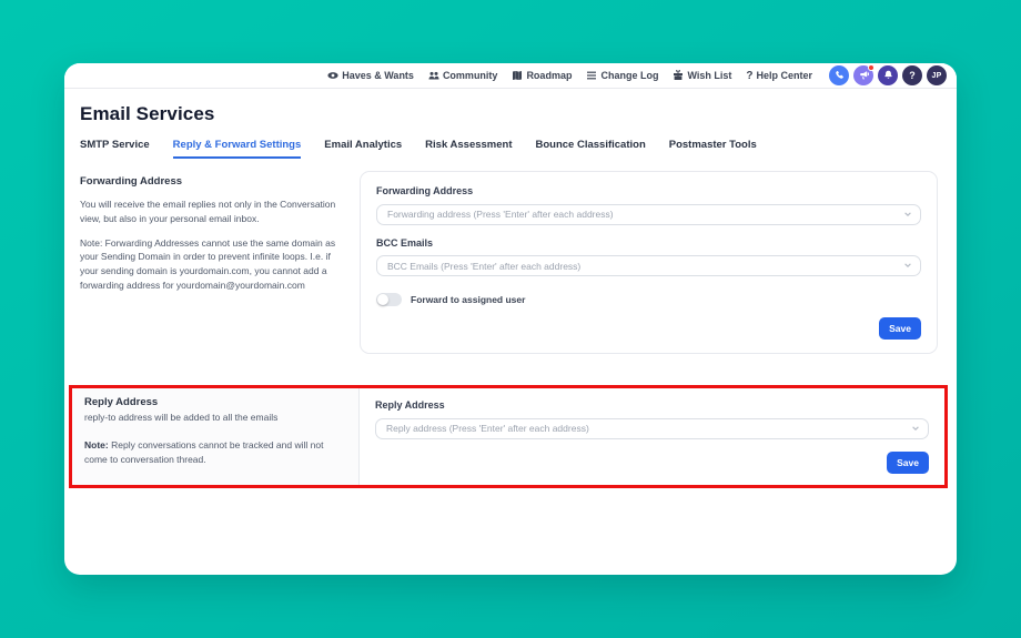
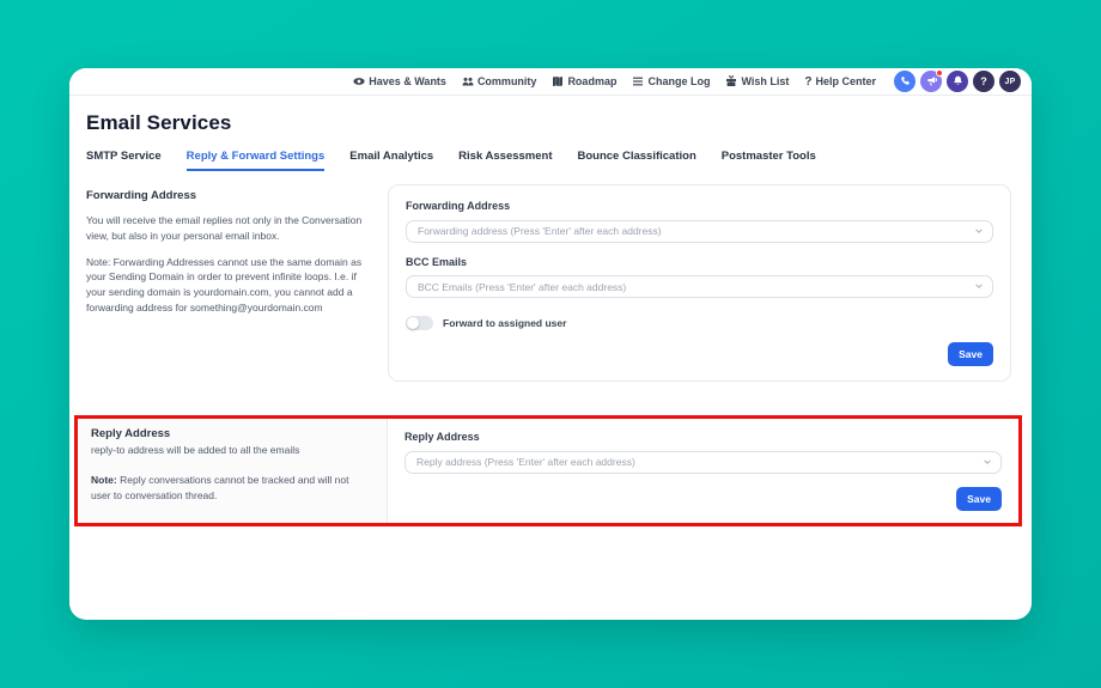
  Haves & Wants
  Community
  Roadmap
  Change Log
  Wish List
  ?
  Help Center
  ?
  Email Services
  SMTP Service
  Reply & Forward Settings
  Email Analytics
  Risk Assessment
  Bounce Classification
  Postmaster Tools
  Forwarding Address
  You will receive the email replies not only in the Conversation view, but also in your personal email inbox.
- Note: Forwarding Addresses cannot use the same domain as your Sending Domain in order to prevent infinite loops. I.e. if your sending domain is yourdomain.com, you cannot add a forwarding address for yourdomain@yourdomain.com
+ Note: Forwarding Addresses cannot use the same domain as your Sending Domain in order to prevent infinite loops. I.e. if your sending domain is yourdomain.com, you cannot add a forwarding address for something@yourdomain.com
  Forwarding Address
  Forwarding address (Press 'Enter' after each address)
  BCC Emails
  BCC Emails (Press 'Enter' after each address)
  Forward to assigned user
  Save
  Reply Address
  reply-to address will be added to all the emails
- Note: Reply conversations cannot be tracked and will not come to conversation thread.
+ Note: Reply conversations cannot be tracked and will not user to conversation thread.
  Reply Address
  Reply address (Press 'Enter' after each address)
  Save
